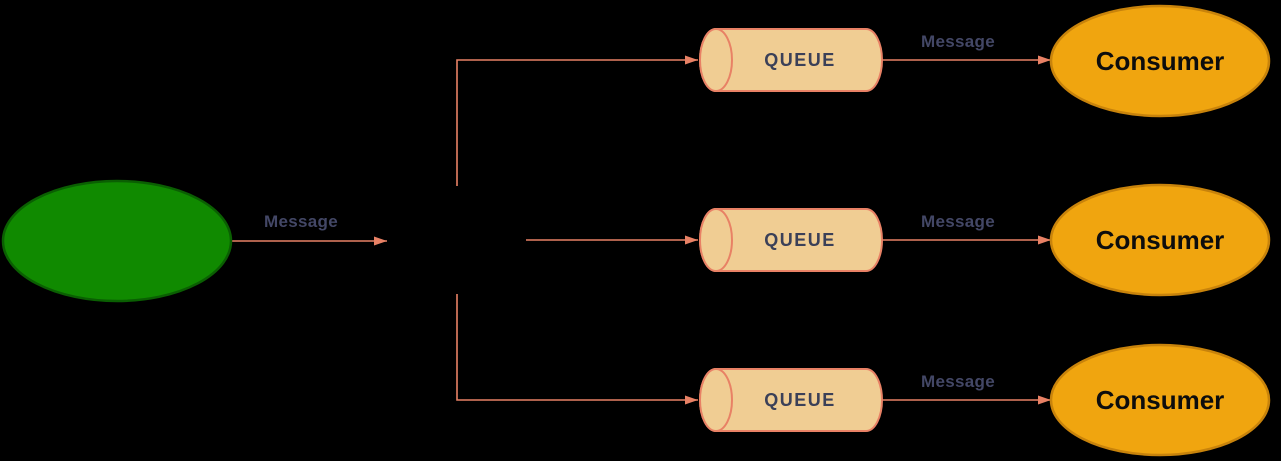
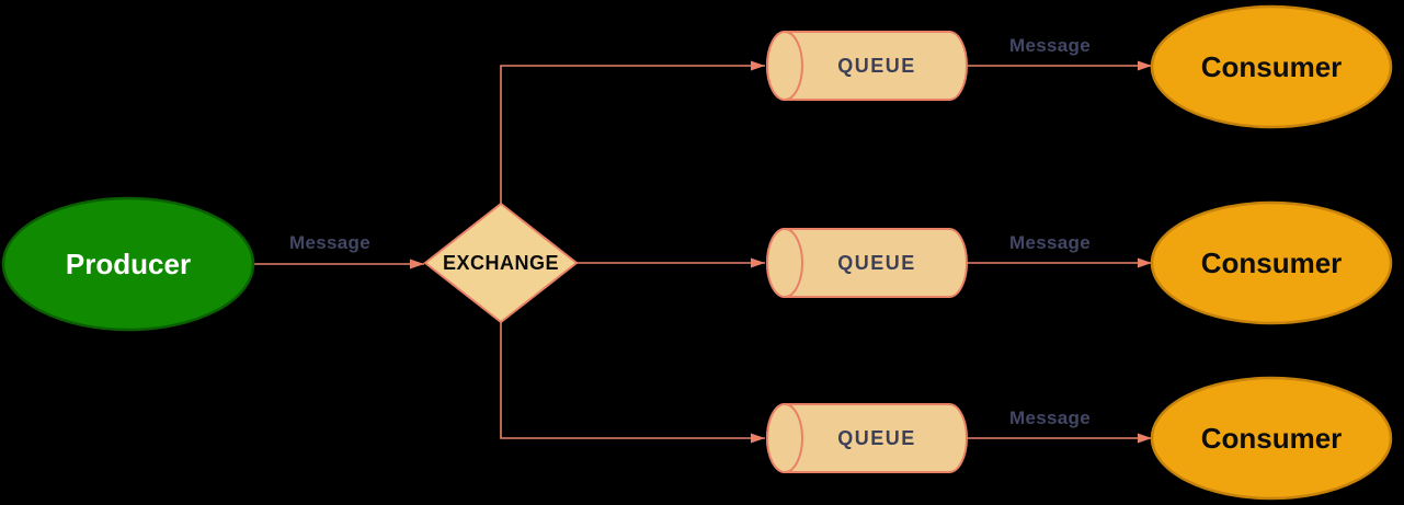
  Message
  Message
  Message
  Message
+ Producer
+ EXCHANGE
  QUEUE
  QUEUE
  QUEUE
  Consumer
  Consumer
  Consumer
